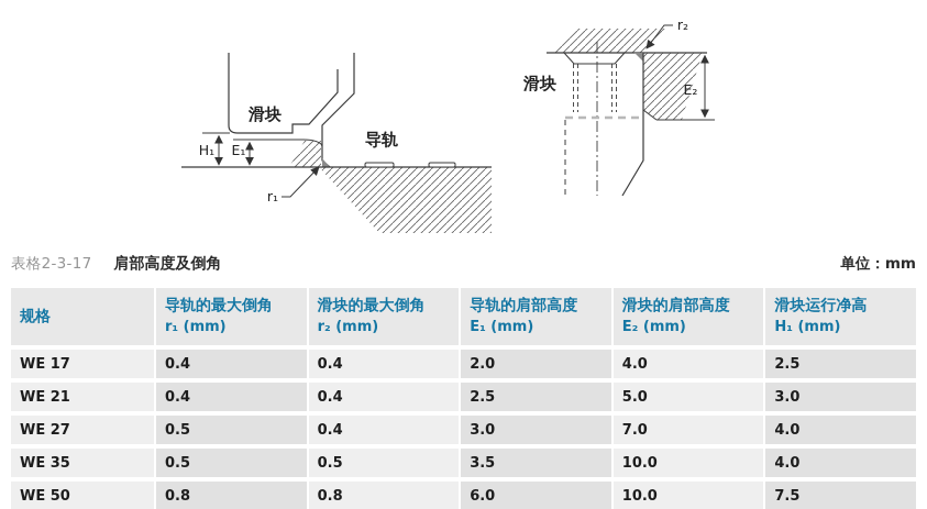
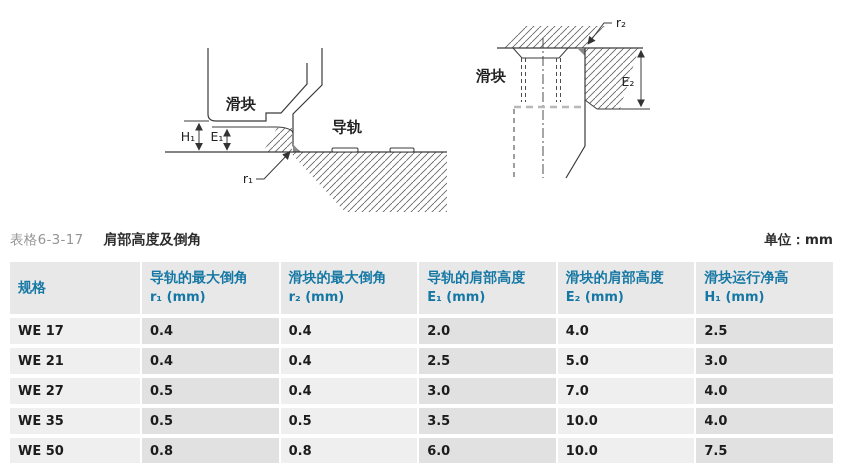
  滑块
  导轨
  H₁
  E₁
  r₁
  滑块
  E₂
  r₂
- 表格2-3-17
+ 表格6-3-17
  肩部高度及倒角
  单位：mm
  规格	导轨的最大倒角 r₁ (mm)	滑块的最大倒角 r₂ (mm)	导轨的肩部高度 E₁ (mm)	滑块的肩部高度 E₂ (mm)	滑块运行净高 H₁ (mm)
  WE 17	0.4	0.4	2.0	4.0	2.5
  WE 21	0.4	0.4	2.5	5.0	3.0
  WE 27	0.5	0.4	3.0	7.0	4.0
  WE 35	0.5	0.5	3.5	10.0	4.0
  WE 50	0.8	0.8	6.0	10.0	7.5
